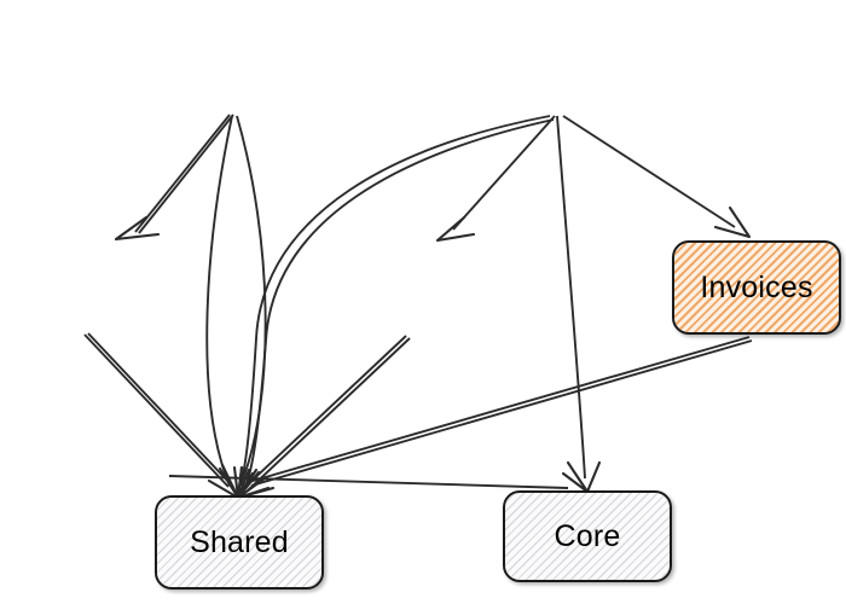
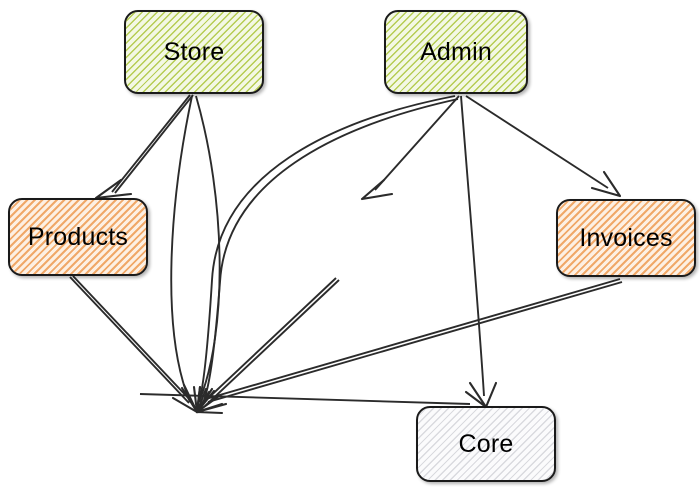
+ Store
+ Admin
+ Products
  Invoices
- Shared
  Core
